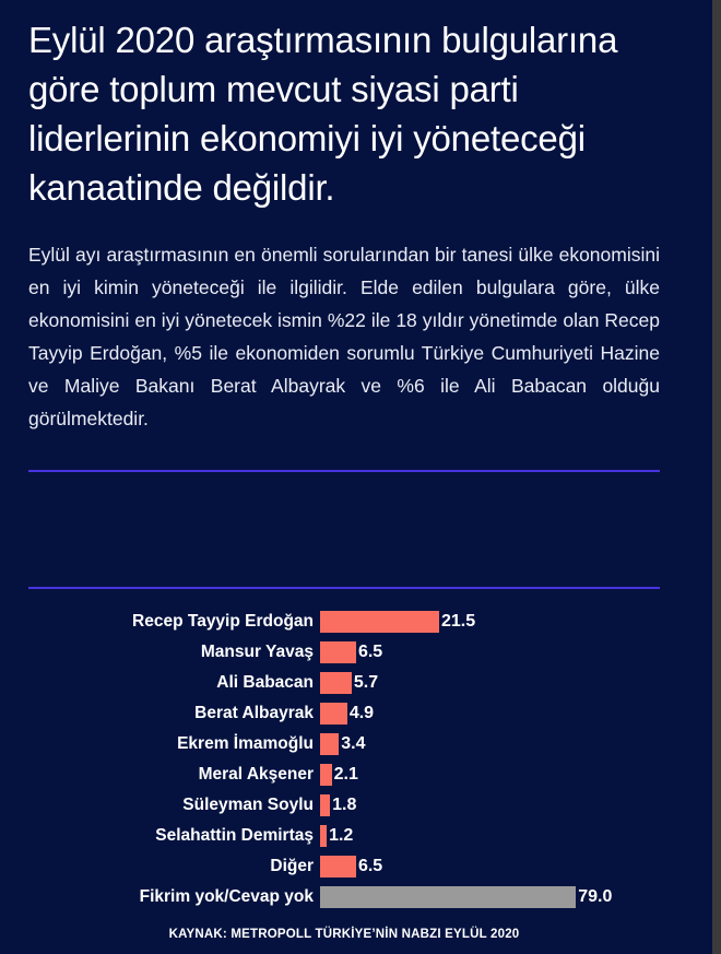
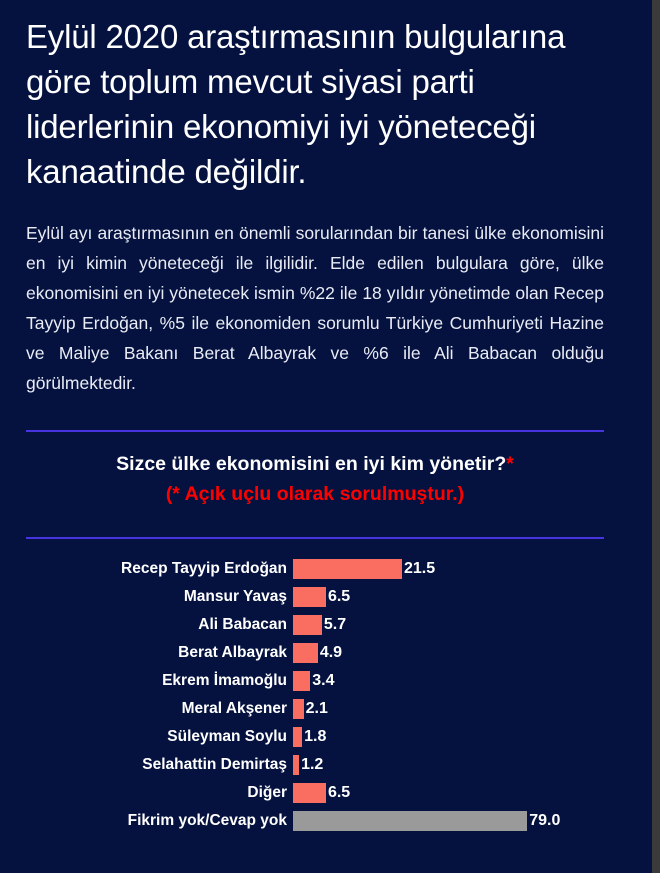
  Eylül 2020 araştırmasının bulgularına göre toplum mevcut siyasi parti liderlerinin ekonomiyi iyi yöneteceği kanaatinde değildir.
  Eylül ayı araştırmasının en önemli sorularından bir tanesi ülke ekonomisini en iyi kimin yöneteceği ile ilgilidir. Elde edilen bulgulara göre, ülke ekonomisini en iyi yönetecek ismin %22 ile 18 yıldır yönetimde olan Recep Tayyip Erdoğan, %5 ile ekonomiden sorumlu Türkiye Cumhuriyeti Hazine ve Maliye Bakanı Berat Albayrak ve %6 ile Ali Babacan olduğu görülmektedir.
+ Sizce ülke ekonomisini en iyi kim yönetir?*
+ (* Açık uçlu olarak sorulmuştur.)
  Recep Tayyip Erdoğan
  21.5
  Mansur Yavaş
  6.5
  Ali Babacan
  5.7
  Berat Albayrak
  4.9
  Ekrem İmamoğlu
  3.4
  Meral Akşener
  2.1
  Süleyman Soylu
  1.8
  Selahattin Demirtaş
  1.2
  Diğer
  6.5
  Fikrim yok/Cevap yok
  79.0
- KAYNAK: METROPOLL TÜRKİYE’NİN NABZI EYLÜL 2020
